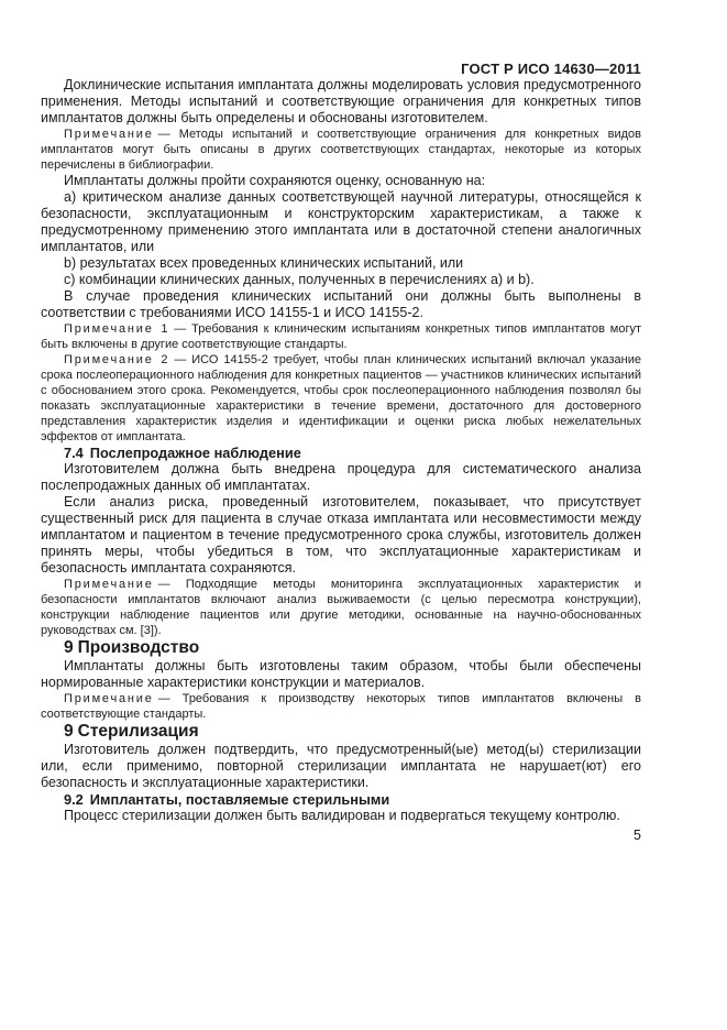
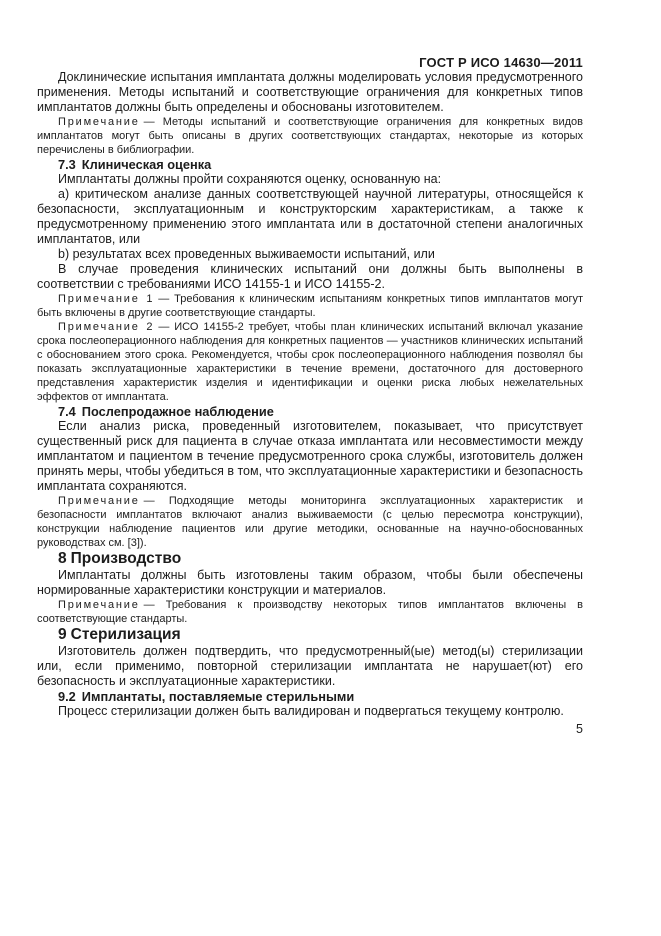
  ГОСТ Р ИСО 14630—2011
  Доклинические испытания имплантата должны моделировать условия предусмотренного применения. Методы испытаний и соответствующие ограничения для конкретных типов имплантатов должны быть определены и обоснованы изготовителем.
  Примечание — Методы испытаний и соответствующие ограничения для конкретных видов имплантатов могут быть описаны в других соответствующих стандартах, некоторые из которых перечислены в библиографии.
+ 7.3 Клиническая оценка
  Имплантаты должны пройти сохраняются оценку, основанную на:
  a) критическом анализе данных соответствующей научной литературы, относящейся к безопасности, эксплуатационным и конструкторским характеристикам, а также к предусмотренному применению этого имплантата или в достаточной степени аналогичных имплантатов, или
- b) результатах всех проведенных клинических испытаний, или
+ b) результатах всех проведенных выживаемости испытаний, или
- c) комбинации клинических данных, полученных в перечислениях a) и b).
  В случае проведения клинических испытаний они должны быть выполнены в соответствии с требованиями ИСО 14155-1 и ИСО 14155-2.
  Примечание 1 — Требования к клиническим испытаниям конкретных типов имплантатов могут быть включены в другие соответствующие стандарты.
  Примечание 2 — ИСО 14155-2 требует, чтобы план клинических испытаний включал указание срока послеоперационного наблюдения для конкретных пациентов — участников клинических испытаний с обоснованием этого срока. Рекомендуется, чтобы срок послеоперационного наблюдения позволял бы показать эксплуатационные характеристики в течение времени, достаточного для достоверного представления характеристик изделия и идентификации и оценки риска любых нежелательных эффектов от имплантата.
  7.4 Послепродажное наблюдение
- Изготовителем должна быть внедрена процедура для систематического анализа послепродажных данных об имплантатах.
- Если анализ риска, проведенный изготовителем, показывает, что присутствует существенный риск для пациента в случае отказа имплантата или несовместимости между имплантатом и пациентом в течение предусмотренного срока службы, изготовитель должен принять меры, чтобы убедиться в том, что эксплуатационные характеристикам и безопасность имплантата сохраняются.
+ Если анализ риска, проведенный изготовителем, показывает, что присутствует существенный риск для пациента в случае отказа имплантата или несовместимости между имплантатом и пациентом в течение предусмотренного срока службы, изготовитель должен принять меры, чтобы убедиться в том, что эксплуатационные характеристики и безопасность имплантата сохраняются.
  Примечание — Подходящие методы мониторинга эксплуатационных характеристик и безопасности имплантатов включают анализ выживаемости (с целью пересмотра конструкции), конструкции наблюдение пациентов или другие методики, основанные на научно-обоснованных руководствах см. [3]).
- 9 Производство
+ 8 Производство
  Имплантаты должны быть изготовлены таким образом, чтобы были обеспечены нормированные характеристики конструкции и материалов.
  Примечание — Требования к производству некоторых типов имплантатов включены в соответствующие стандарты.
  9 Стерилизация
  Изготовитель должен подтвердить, что предусмотренный(ые) метод(ы) стерилизации или, если применимо, повторной стерилизации имплантата не нарушает(ют) его безопасность и эксплуатационные характеристики.
  9.2 Имплантаты, поставляемые стерильными
  Процесс стерилизации должен быть валидирован и подвергаться текущему контролю.
  5
